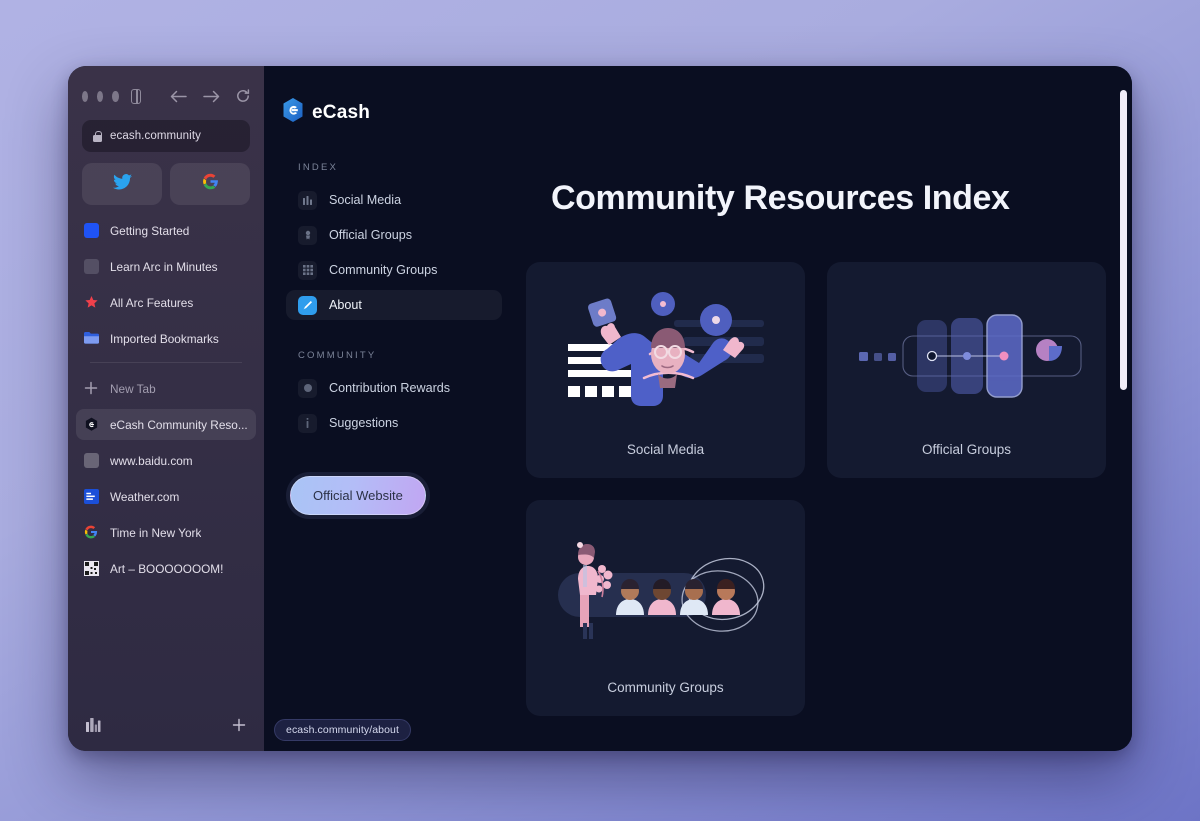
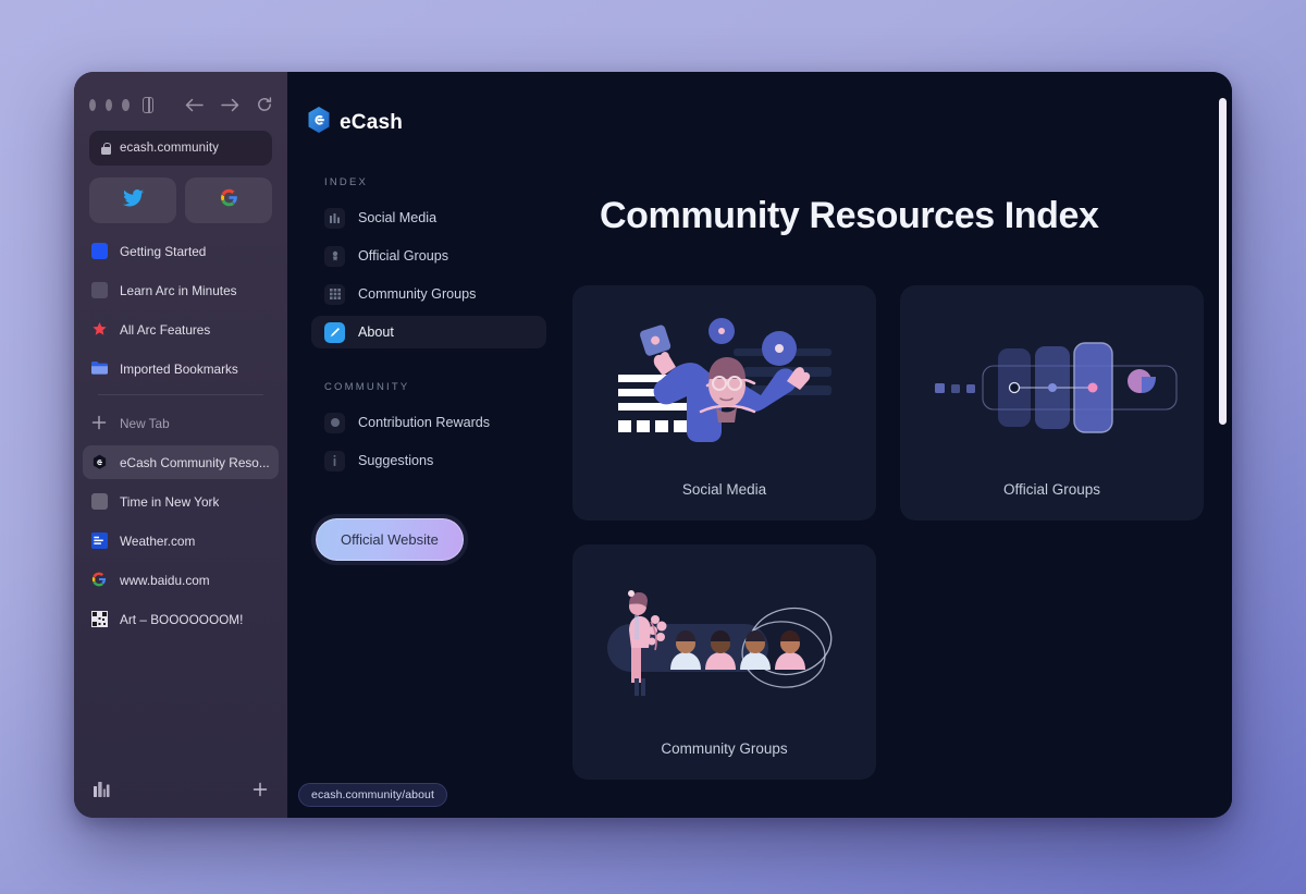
  ecash.community
  Getting Started
  Learn Arc in Minutes
  All Arc Features
  Imported Bookmarks
  New Tab
  eCash Community Reso...
- www.baidu.com
+ Time in New York
  Weather.com
- Time in New York
+ www.baidu.com
  Art – BOOOOOOOM!
  eCash
  INDEX
  Social Media
  Official Groups
  Community Groups
  About
  COMMUNITY
  Contribution Rewards
  Suggestions
  Official Website
  ecash.community/about
  Community Resources Index
  Social Media
  Official Groups
  Community Groups
